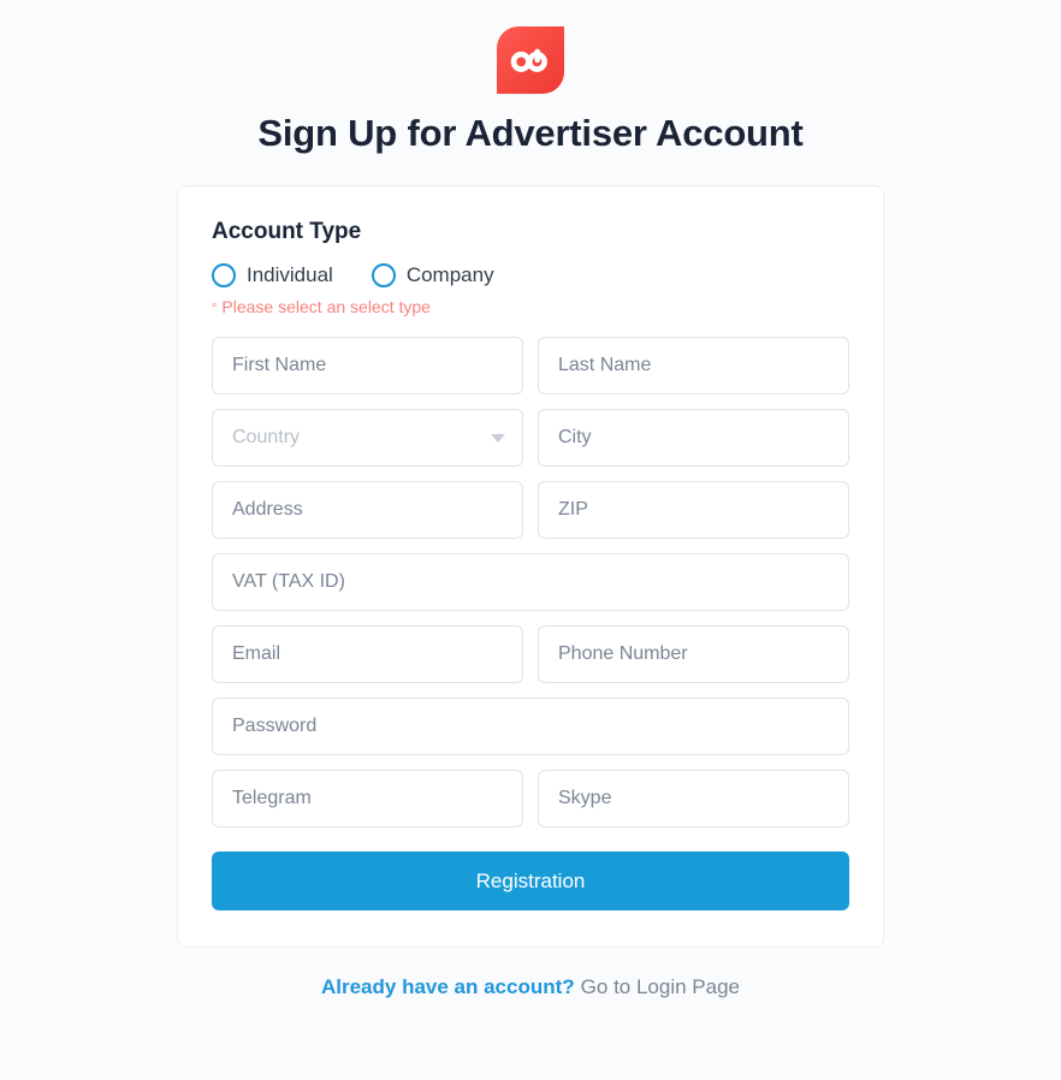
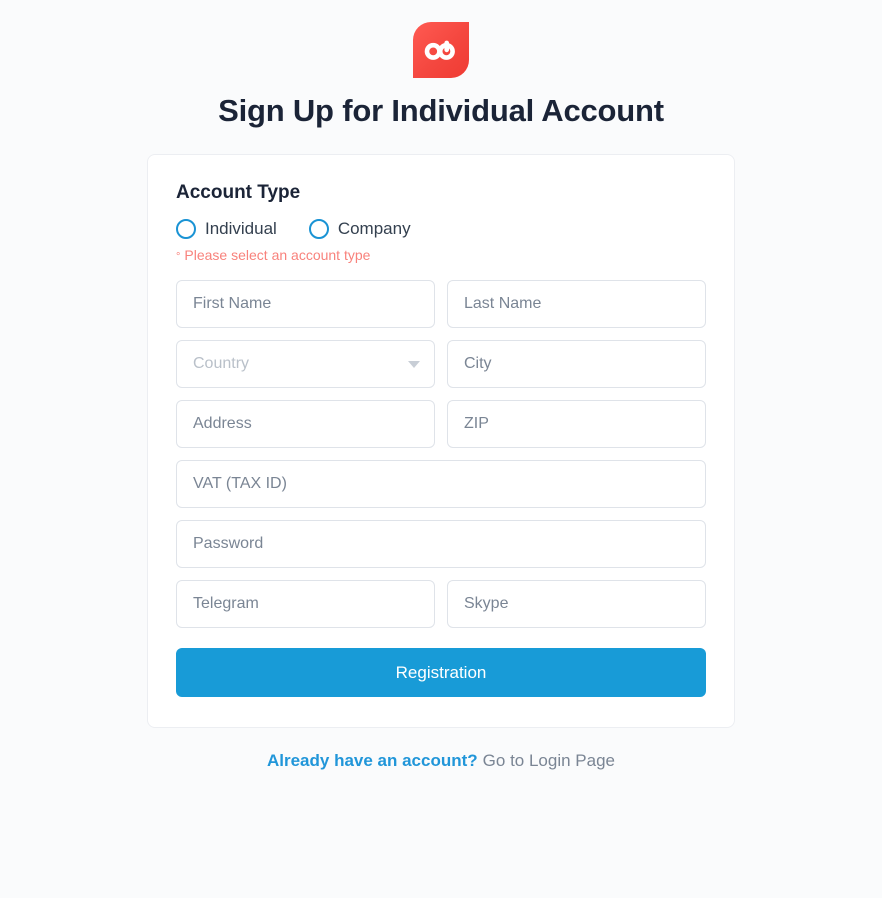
- Sign Up for Advertiser Account
+ Sign Up for Individual Account
  Account Type
  Individual
  Company
  °
- Please select an select type
+ Please select an account type
  First Name
  Last Name
  Country
  City
  Address
  ZIP
  VAT (TAX ID)
- Email
- Phone Number
  Password
  Telegram
  Skype
  Registration
  Already have an account? Go to Login Page
